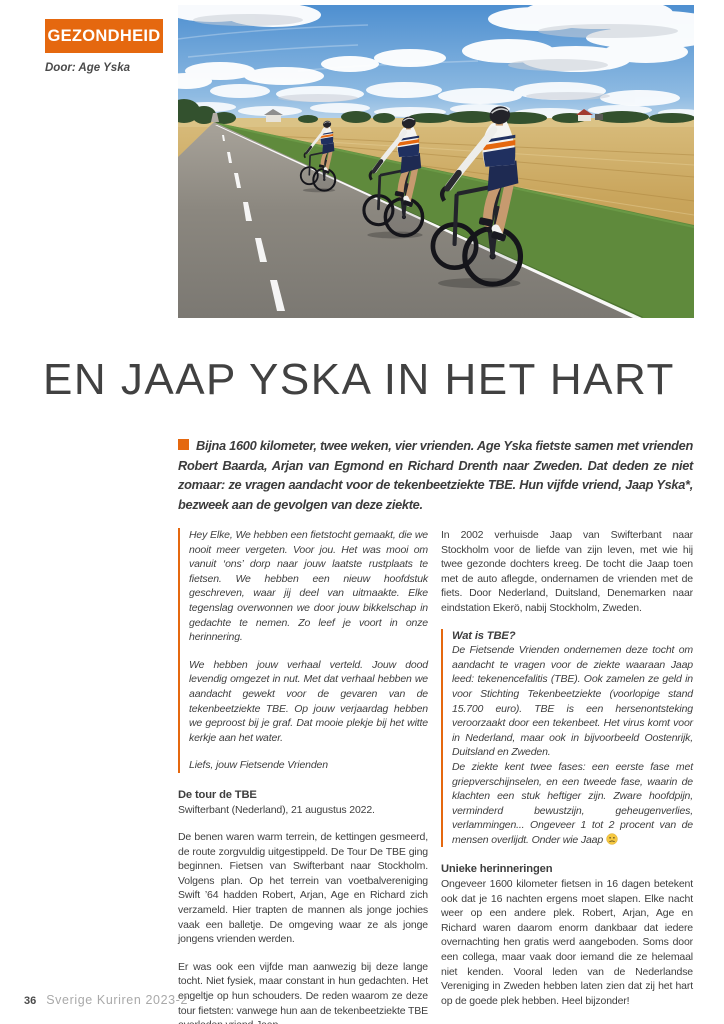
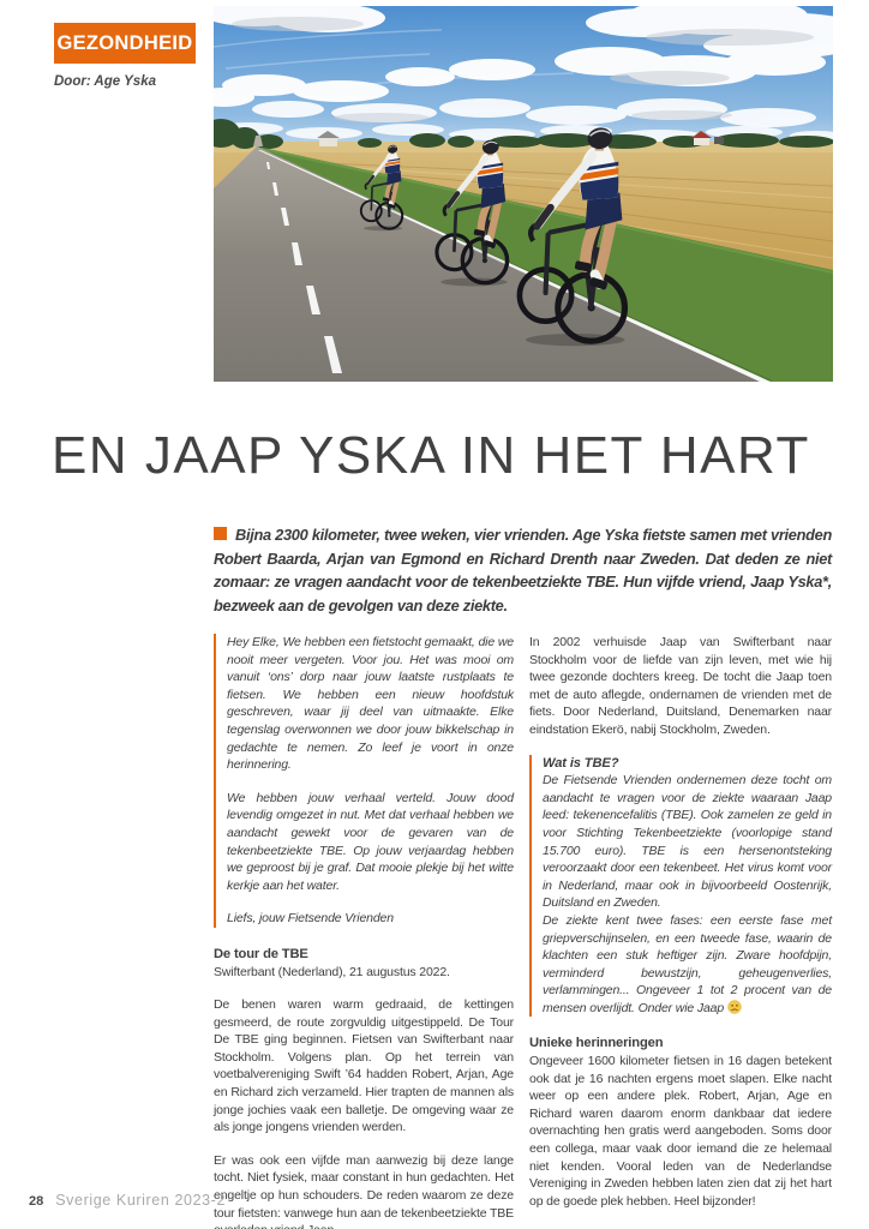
  GEZONDHEID
  Door: Age Yska
  EN JAAP YSKA IN HET HART
- Bijna 1600 kilometer, twee weken, vier vrienden. Age Yska fietste samen met vrienden Robert Baarda, Arjan van Egmond en Richard Drenth naar Zweden. Dat deden ze niet zomaar: ze vragen aandacht voor de tekenbeetziekte TBE. Hun vijfde vriend, Jaap Yska*, bezweek aan de gevolgen van deze ziekte.
+ Bijna 2300 kilometer, twee weken, vier vrienden. Age Yska fietste samen met vrienden Robert Baarda, Arjan van Egmond en Richard Drenth naar Zweden. Dat deden ze niet zomaar: ze vragen aandacht voor de tekenbeetziekte TBE. Hun vijfde vriend, Jaap Yska*, bezweek aan de gevolgen van deze ziekte.
  Hey Elke, We hebben een fietstocht gemaakt, die we nooit meer vergeten. Voor jou. Het was mooi om vanuit ‘ons’ dorp naar jouw laatste rustplaats te fietsen. We hebben een nieuw hoofdstuk geschreven, waar jij deel van uitmaakte. Elke tegenslag overwonnen we door jouw bikkelschap in gedachte te nemen. Zo leef je voort in onze herinnering.
  We hebben jouw verhaal verteld. Jouw dood levendig omgezet in nut. Met dat verhaal hebben we aandacht gewekt voor de gevaren van de tekenbeetziekte TBE. Op jouw verjaardag hebben we geproost bij je graf. Dat mooie plekje bij het witte kerkje aan het water.
  Liefs, jouw Fietsende Vrienden
  De tour de TBE
  Swifterbant (Nederland), 21 augustus 2022.
- De benen waren warm terrein, de kettingen gesmeerd, de route zorgvuldig uitgestippeld. De Tour De TBE ging beginnen. Fietsen van Swifterbant naar Stockholm. Volgens plan. Op het terrein van voetbalvereniging Swift ’64 hadden Robert, Arjan, Age en Richard zich verzameld. Hier trapten de mannen als jonge jochies vaak een balletje. De omgeving waar ze als jonge jongens vrienden werden.
+ De benen waren warm gedraaid, de kettingen gesmeerd, de route zorgvuldig uitgestippeld. De Tour De TBE ging beginnen. Fietsen van Swifterbant naar Stockholm. Volgens plan. Op het terrein van voetbalvereniging Swift ’64 hadden Robert, Arjan, Age en Richard zich verzameld. Hier trapten de mannen als jonge jochies vaak een balletje. De omgeving waar ze als jonge jongens vrienden werden.
  Er was ook een vijfde man aanwezig bij deze lange tocht. Niet fysiek, maar constant in hun gedachten. Het engeltje op hun schouders. De reden waarom ze deze tour fietsten: vanwege hun aan de tekenbeetziekte TBE
  In 2002 verhuisde Jaap van Swifterbant naar Stockholm voor de liefde van zijn leven, met wie hij twee gezonde dochters kreeg. De tocht die Jaap toen met de auto aflegde, ondernamen de vrienden met de fiets. Door Nederland, Duitsland, Denemarken naar eindstation Ekerö, nabij Stockholm, Zweden.
  Wat is TBE?
  De Fietsende Vrienden ondernemen deze tocht om aandacht te vragen voor de ziekte waaraan Jaap leed: tekenencefalitis (TBE). Ook zamelen ze geld in voor Stichting Tekenbeetziekte (voorlopige stand 15.700 euro). TBE is een hersenontsteking veroorzaakt door een tekenbeet. Het virus komt voor in Nederland, maar ook in bijvoorbeeld Oostenrijk, Duitsland en Zweden.
  De ziekte kent twee fases: een eerste fase met griepverschijnselen, en een tweede fase, waarin de klachten een stuk heftiger zijn. Zware hoofdpijn, verminderd bewustzijn, geheugenverlies, verlammingen... Ongeveer 1 tot 2 procent van de mensen overlijdt. Onder wie Jaap
  Unieke herinneringen
  Ongeveer 1600 kilometer fietsen in 16 dagen betekent ook dat je 16 nachten ergens moet slapen. Elke nacht weer op een andere plek. Robert, Arjan, Age en Richard waren daarom enorm dankbaar dat iedere overnachting hen gratis werd aangeboden. Soms door een collega, maar vaak door iemand die ze helemaal niet kenden. Vooral leden van de Nederlandse Vereniging in Zweden hebben laten zien dat zij het hart op de goede plek hebben. Heel bijzonder!
- 36 Sverige Kuriren 2023-2
+ 28 Sverige Kuriren 2023-2
